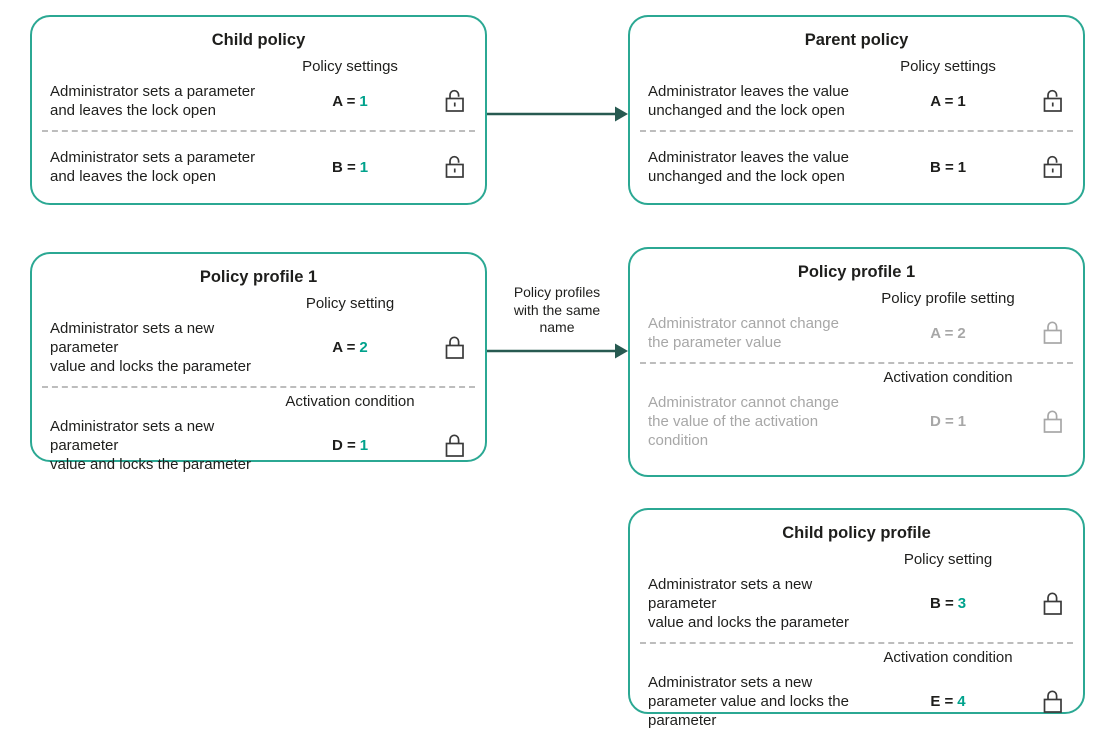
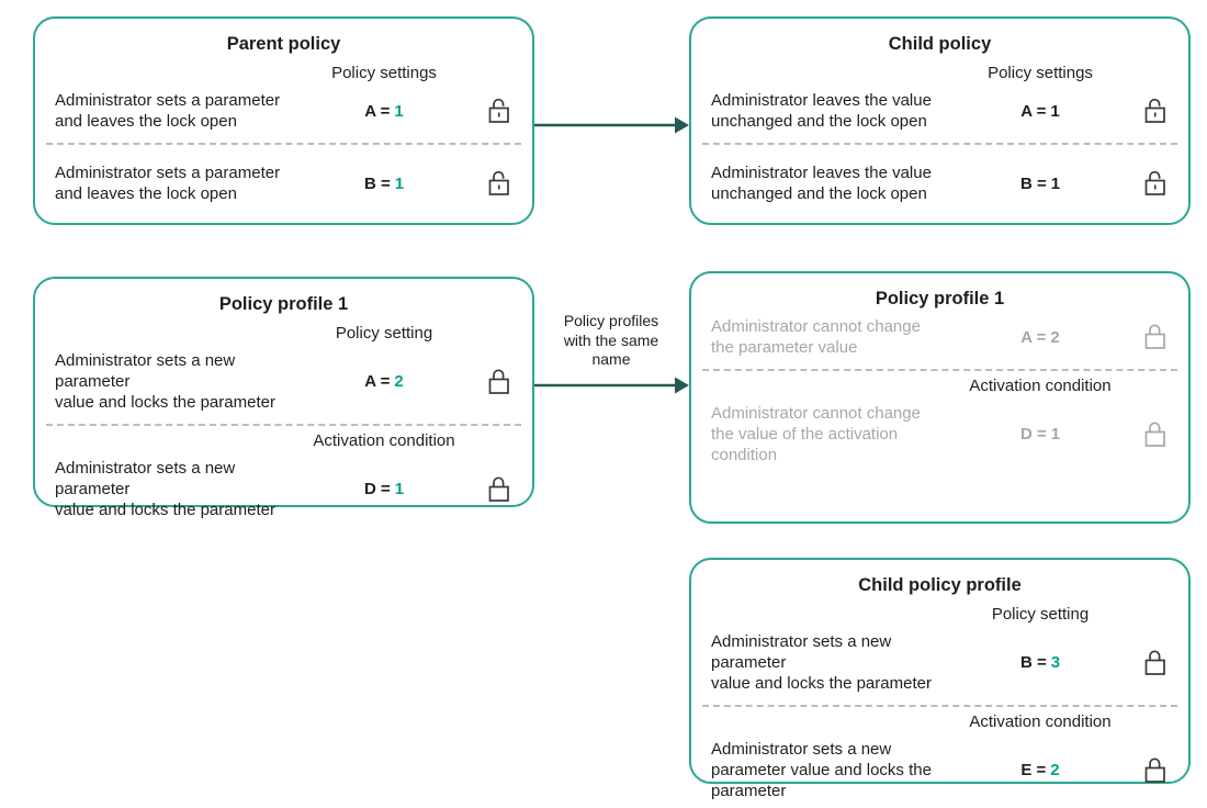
- Child policy
+ Parent policy
  Policy settings
  Administrator sets a parameter
  and leaves the lock open
  A = 1
  Administrator sets a parameter
  and leaves the lock open
  B = 1
- Parent policy
+ Child policy
  Policy settings
  Administrator leaves the value
  unchanged and the lock open
  A = 1
  Administrator leaves the value
  unchanged and the lock open
  B = 1
  Policy profile 1
  Policy setting
  Administrator sets a new parameter
  value and locks the parameter
  A = 2
  Activation condition
  Administrator sets a new parameter
  value and locks the parameter
  D = 1
  Policy profile 1
- Policy profile setting
  Administrator cannot change
  the parameter value
  A = 2
  Activation condition
  Administrator cannot change
  the value of the activation
  condition
  D = 1
  Child policy profile
  Policy setting
  Administrator sets a new parameter
  value and locks the parameter
  B = 3
  Activation condition
  Administrator sets a new
  parameter value and locks the
  parameter
- E = 4
+ E = 2
  Policy profiles
  with the same
  name
